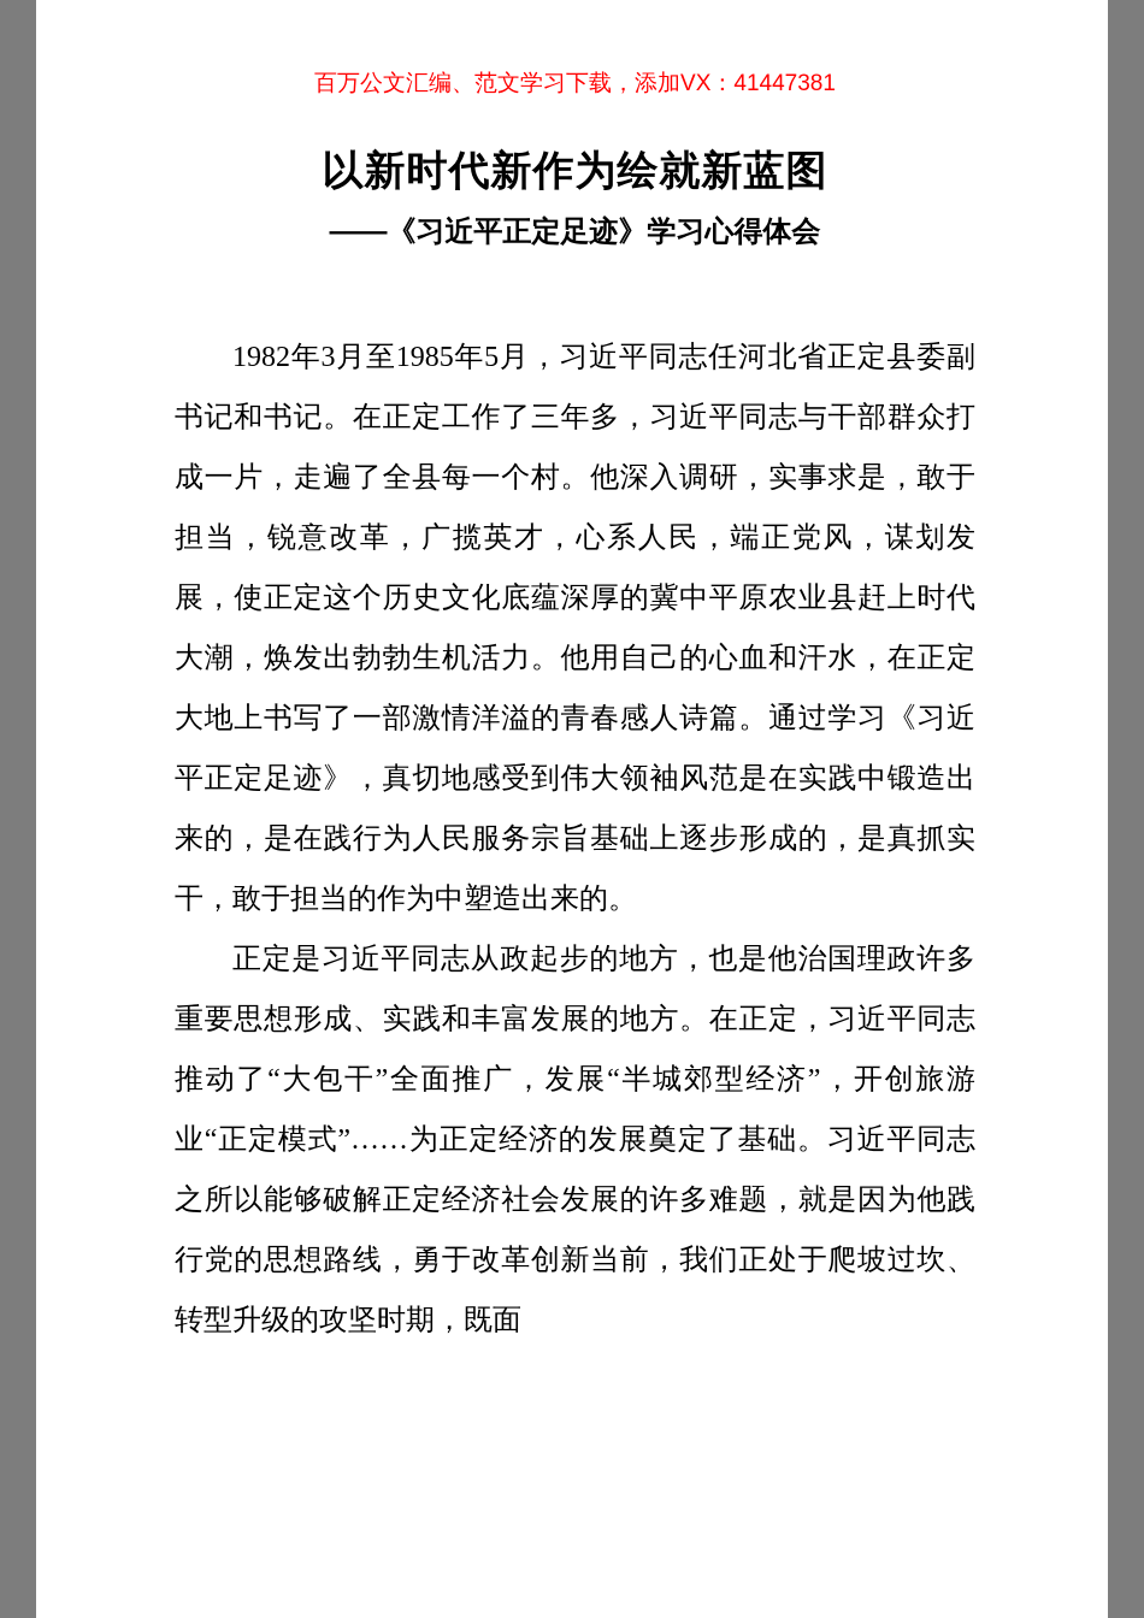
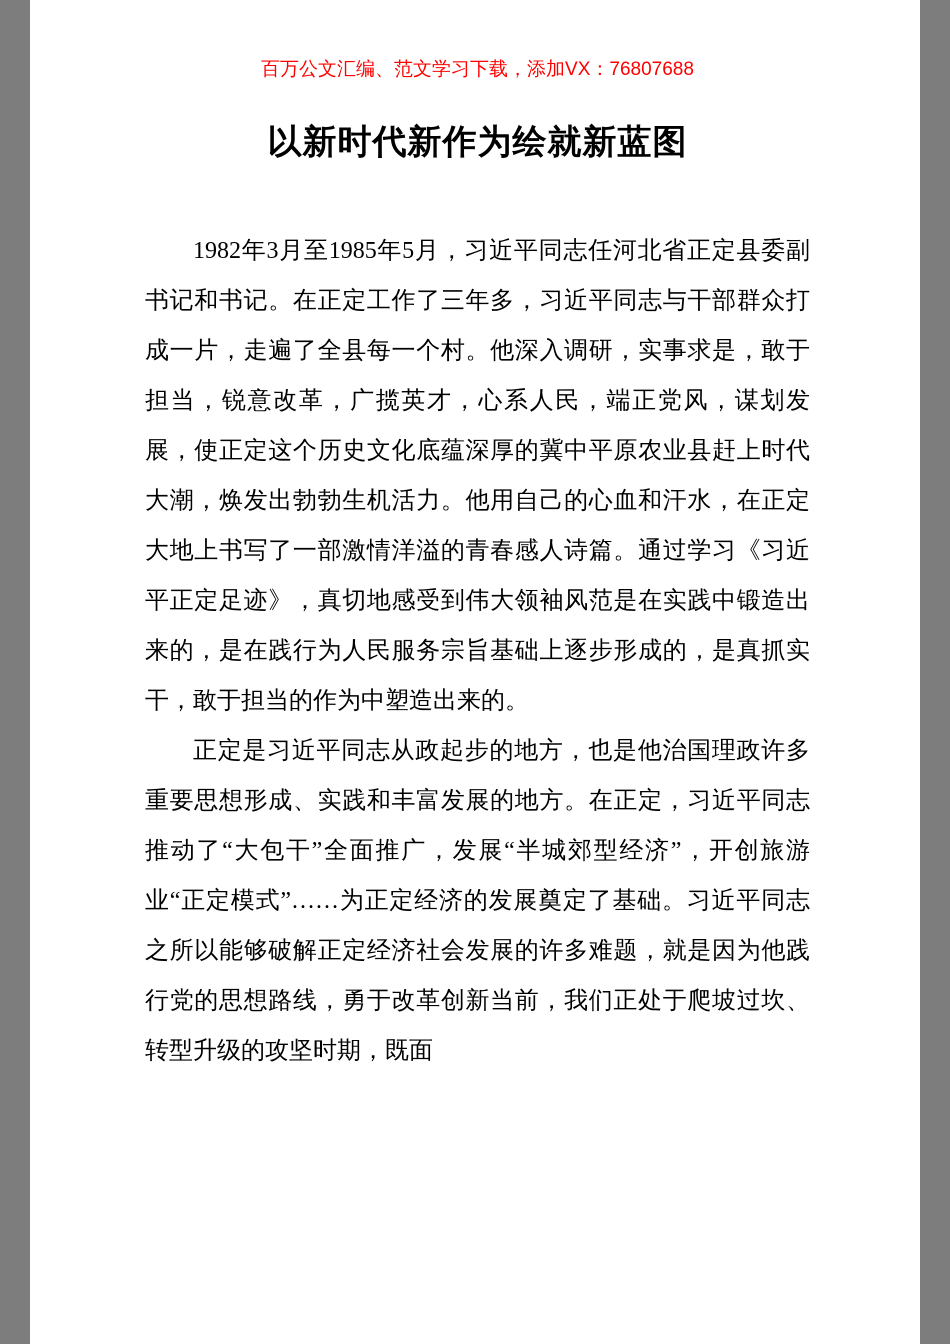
- 百万公文汇编、范文学习下载，添加VX：41447381
+ 百万公文汇编、范文学习下载，添加VX：76807688
  以新时代新作为绘就新蓝图
- ——《习近平正定足迹》学习心得体会
  1982年3月至1985年5月，习近平同志任河北省正定县委副书记和书记。在正定工作了三年多，习近平同志与干部群众打成一片，走遍了全县每一个村。他深入调研，实事求是，敢于担当，锐意改革，广揽英才，心系人民，端正党风，谋划发展，使正定这个历史文化底蕴深厚的冀中平原农业县赶上时代大潮，焕发出勃勃生机活力。他用自己的心血和汗水，在正定大地上书写了一部激情洋溢的青春感人诗篇。通过学习《习近平正定足迹》，真切地感受到伟大领袖风范是在实践中锻造出来的，是在践行为人民服务宗旨基础上逐步形成的，是真抓实干，敢于担当的作为中塑造出来的。
  正定是习近平同志从政起步的地方，也是他治国理政许多重要思想形成、实践和丰富发展的地方。在正定，习近平同志推动了“大包干”全面推广，发展“半城郊型经济”，开创旅游业“正定模式”……为正定经济的发展奠定了基础。习近平同志之所以能够破解正定经济社会发展的许多难题，就是因为他践行党的思想路线，勇于改革创新当前，我们正处于爬坡过坎、转型升级的攻坚时期，既面
